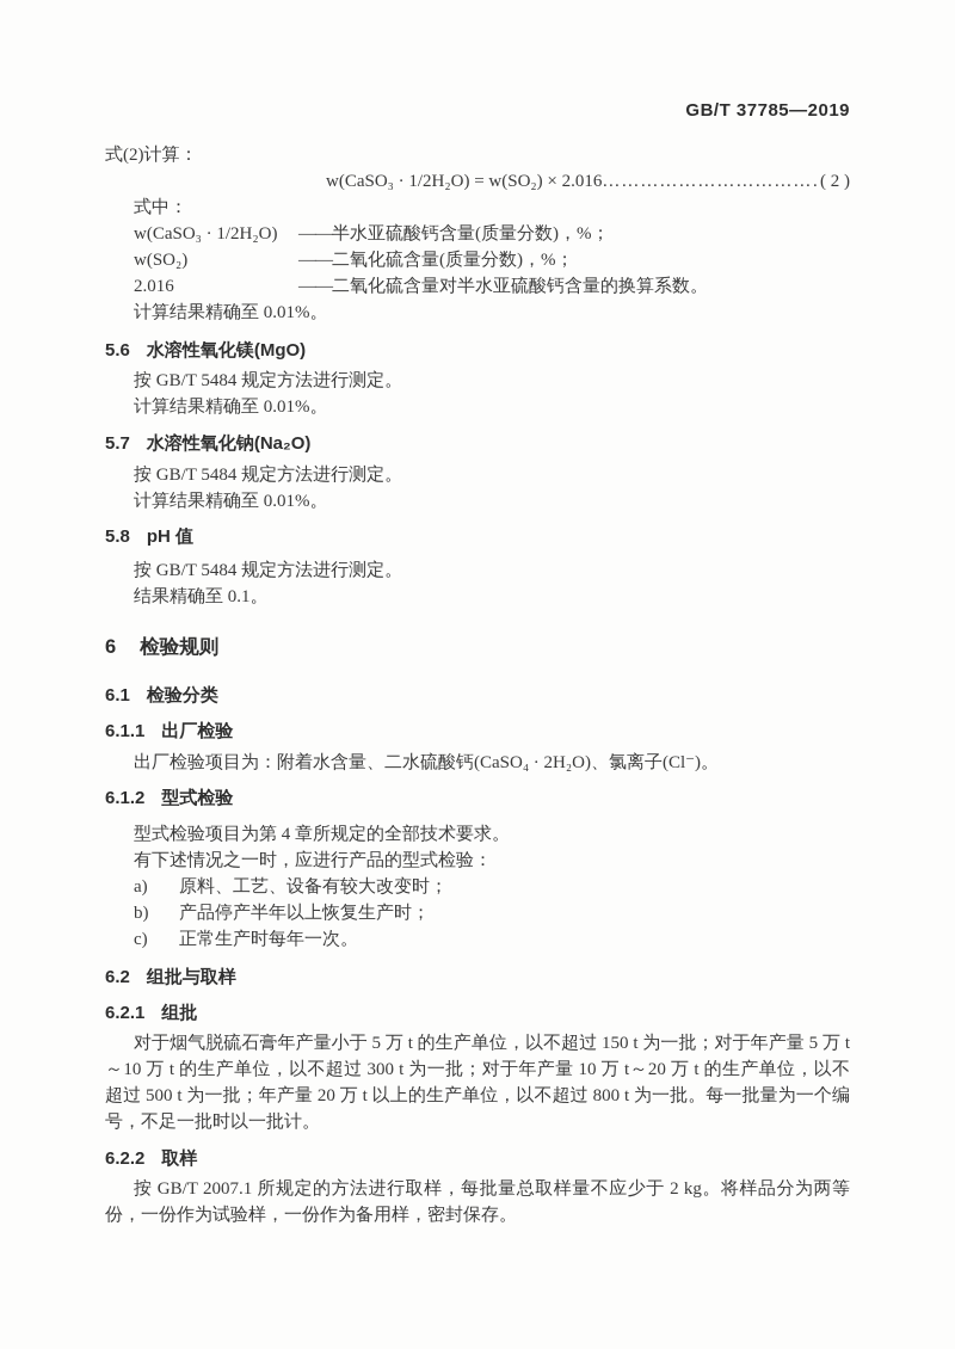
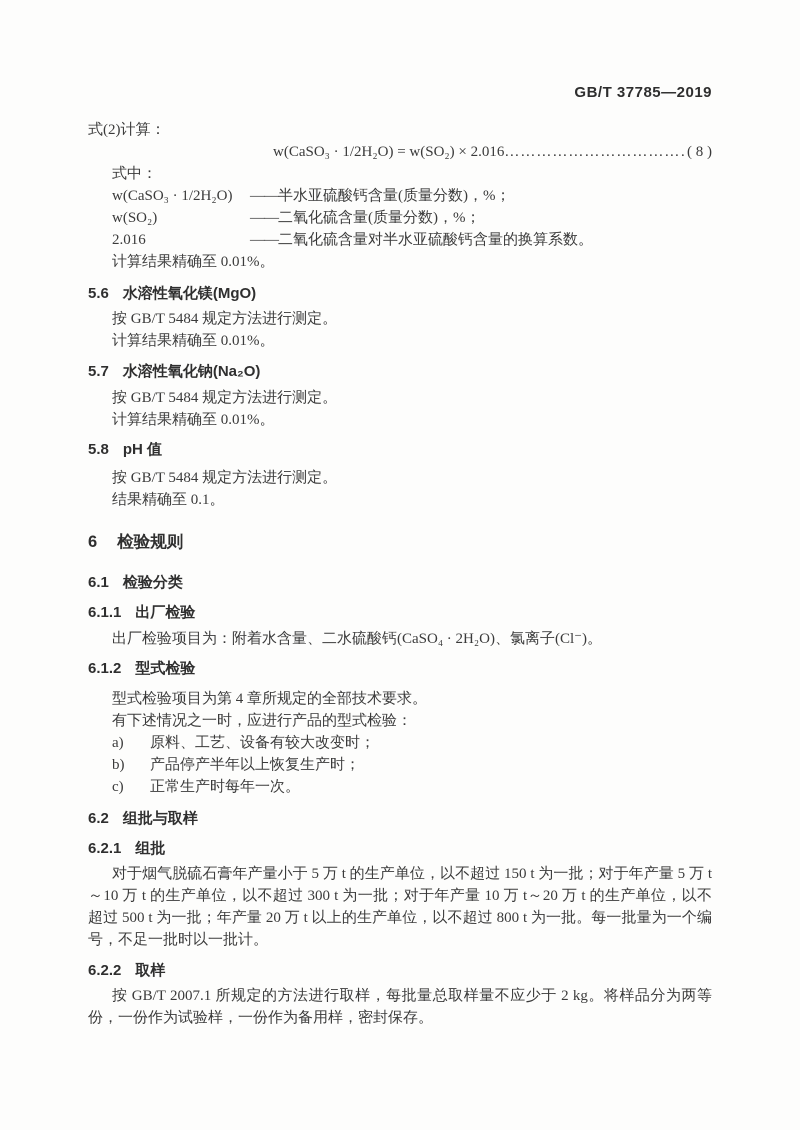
  GB/T 37785—2019
  式(2)计算：
  w(CaSO₃ · 1/2H₂O) = w(SO₂) × 2.016
- ( 2 )
+ ( 8 )
  式中：
  w(CaSO₃ · 1/2H₂O)
  ——
  半水亚硫酸钙含量(质量分数)，%；
  w(SO₂)
  ——
  二氧化硫含量(质量分数)，%；
  2.016
  ——
  二氧化硫含量对半水亚硫酸钙含量的换算系数。
  计算结果精确至 0.01%。
  5.6 水溶性氧化镁(MgO)
  按 GB/T 5484 规定方法进行测定。
  计算结果精确至 0.01%。
  5.7 水溶性氧化钠(Na₂O)
  按 GB/T 5484 规定方法进行测定。
  计算结果精确至 0.01%。
  5.8 pH 值
  按 GB/T 5484 规定方法进行测定。
  结果精确至 0.1。
  6 检验规则
  6.1 检验分类
  6.1.1 出厂检验
  出厂检验项目为：附着水含量、二水硫酸钙(CaSO₄ · 2H₂O)、氯离子(Cl⁻)。
  6.1.2 型式检验
  型式检验项目为第 4 章所规定的全部技术要求。
  有下述情况之一时，应进行产品的型式检验：
  a)
  原料、工艺、设备有较大改变时；
  b)
  产品停产半年以上恢复生产时；
  c)
  正常生产时每年一次。
  6.2 组批与取样
  6.2.1 组批
  对于烟气脱硫石膏年产量小于 5 万 t 的生产单位，以不超过 150 t 为一批；对于年产量 5 万 t～10 万 t 的生产单位，以不超过 300 t 为一批；对于年产量 10 万 t～20 万 t 的生产单位，以不超过 500 t 为一批；年产量 20 万 t 以上的生产单位，以不超过 800 t 为一批。每一批量为一个编号，不足一批时以一批计。
  6.2.2 取样
  按 GB/T 2007.1 所规定的方法进行取样，每批量总取样量不应少于 2 kg。将样品分为两等份，一份作为试验样，一份作为备用样，密封保存。
